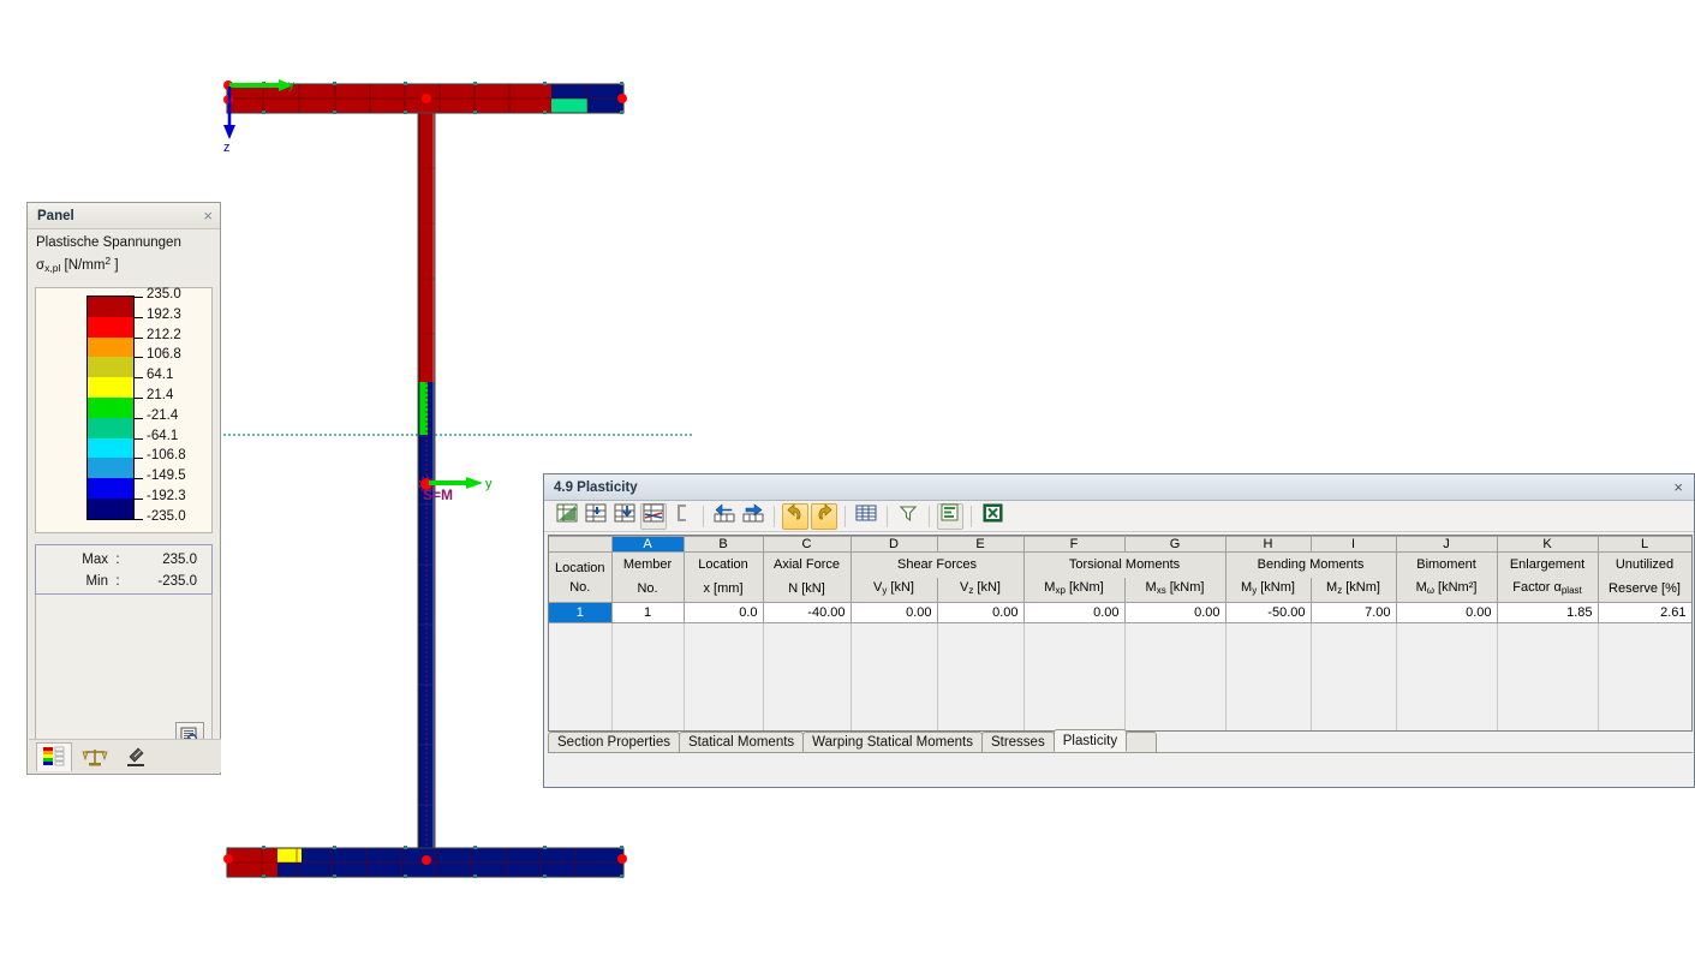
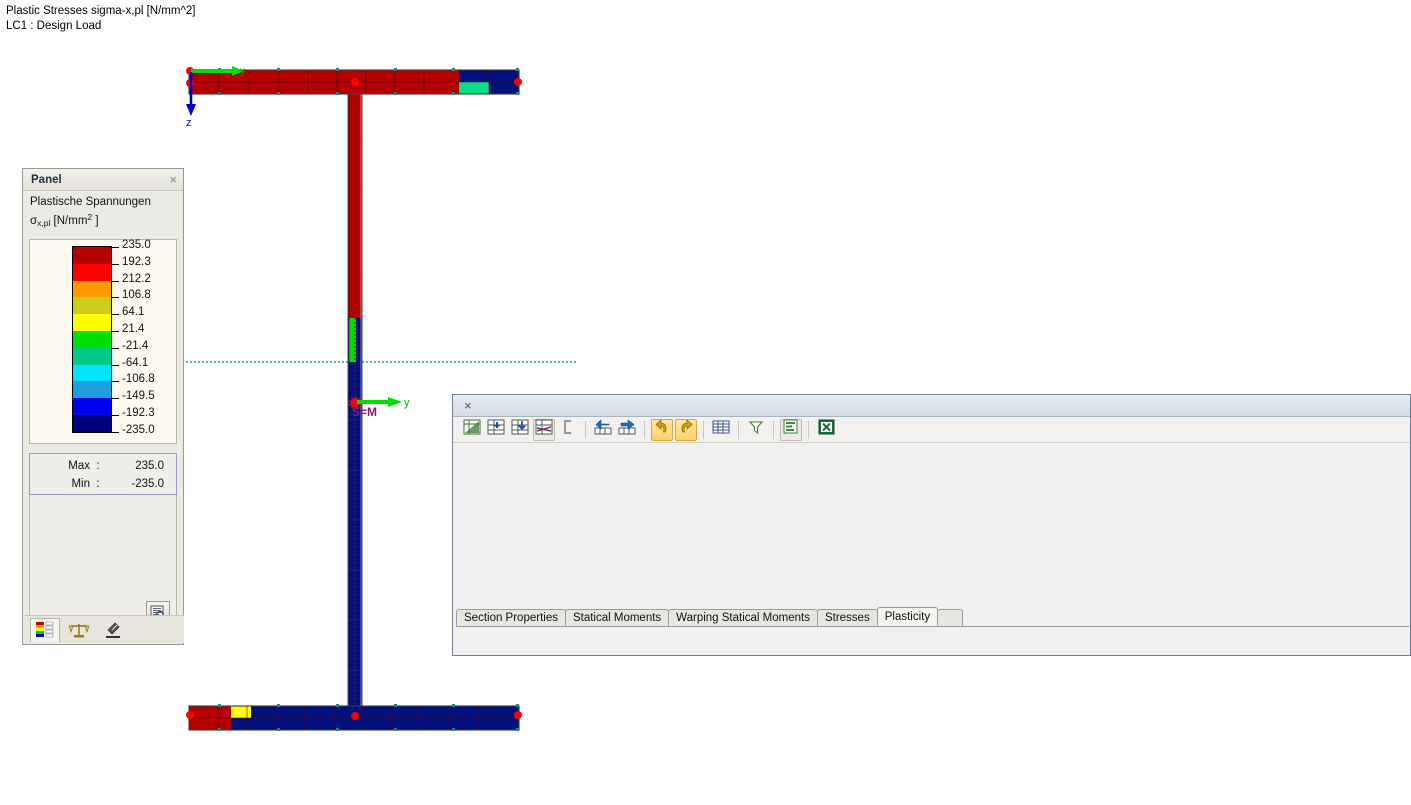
+ Plastic Stresses sigma-x,pl [N/mm^2]
+ LC1 : Design Load
  y
  z
  y
  S=M
  Panel
  ×
  Plastische Spannungen
  σx,pl [N/mm2 ]
  235.0
  192.3
  212.2
  106.8
  64.1
  21.4
  -21.4
  -64.1
  -106.8
  -149.5
  -192.3
  -235.0
  Max
  :
  235.0
  Min
  :
  -235.0
- 4.9 Plasticity
  ×
- 	A	B	C	D	E	F	G	H	I	J	K	L
- LocationNo.	Member	Location	Axial Force	Shear Forces	Torsional Moments	Bending Moments	Bimoment	Enlargement	Unutilized
- No.	x [mm]	N [kN]	Vy [kN]	Vz [kN]	Mxp [kNm]	Mxs [kNm]	My [kNm]	Mz [kNm]	Mω [kNm²]	Factor αplast	Reserve [%]
- 1	1	0.0	-40.00	0.00	0.00	0.00	0.00	-50.00	7.00	0.00	1.85	2.61
  Section Properties
  Statical Moments
  Warping Statical Moments
  Stresses
  Plasticity
